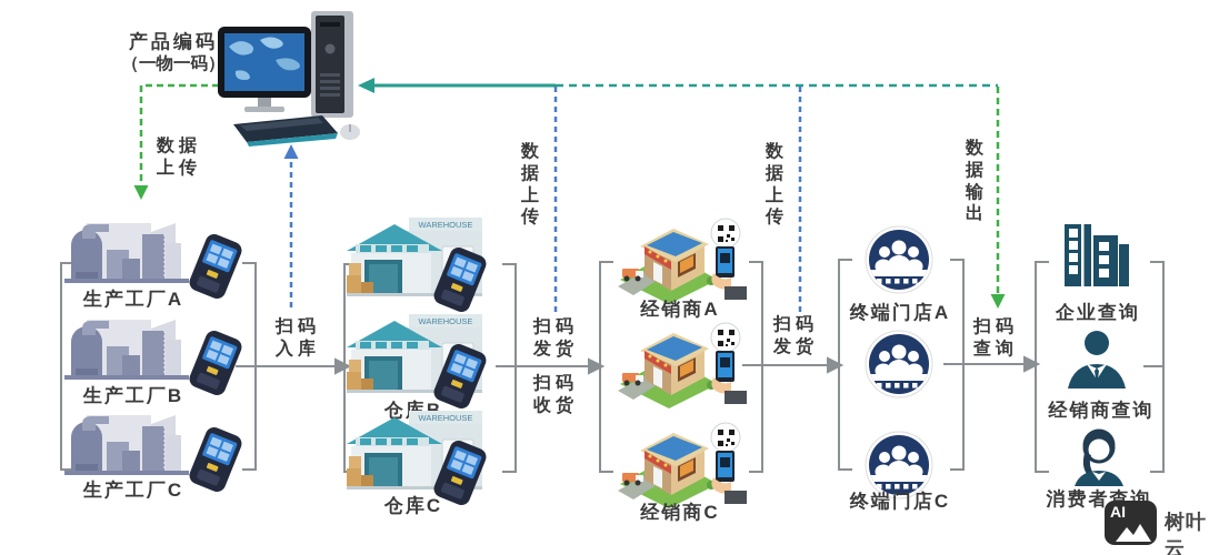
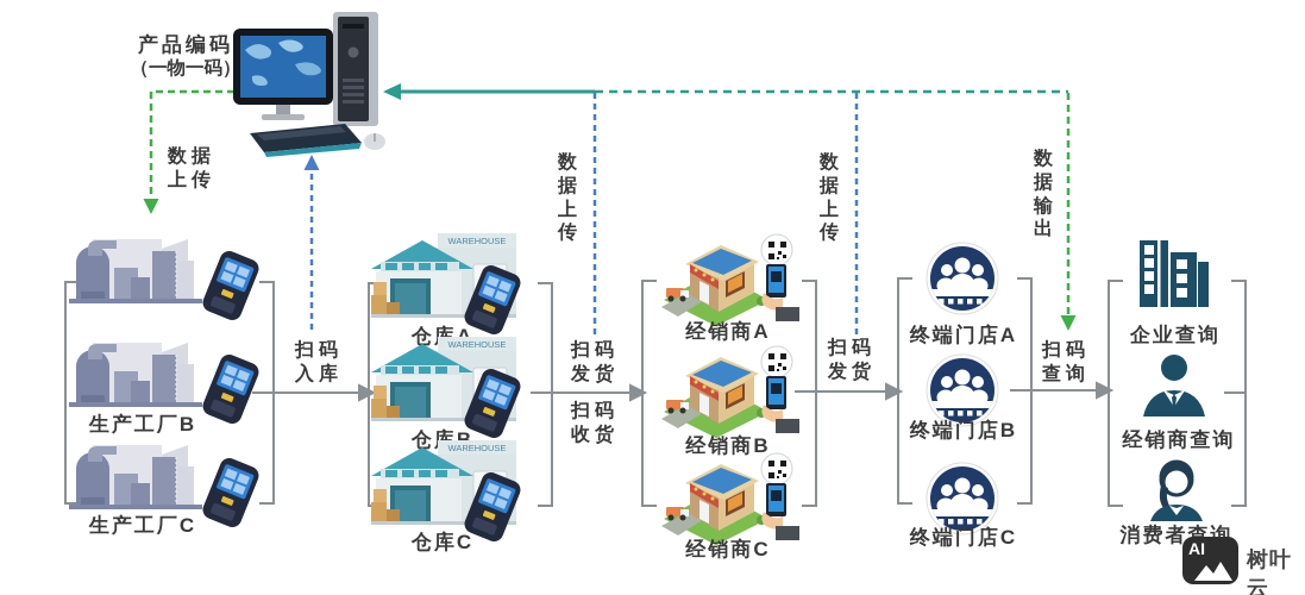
  产品编码
  （一物一码）
  数据
  上传
  扫码
  入库
  数据上传
  扫码
  发货
  扫码
  收货
  数据上传
  扫码
  发货
  数据输出
  扫码
  查询
- 生产工厂A
  生产工厂B
  生产工厂C
  WAREHOUSE
+ 仓库A
  WAREHOUSE
  仓库B
  WAREHOUSE
  仓库C
  经销商A
+ 经销商B
  经销商C
  终端门店A
+ 终端门店B
  终端门店C
  企业查询
  经销商查询
  消费者查询
  AI
  树叶云
